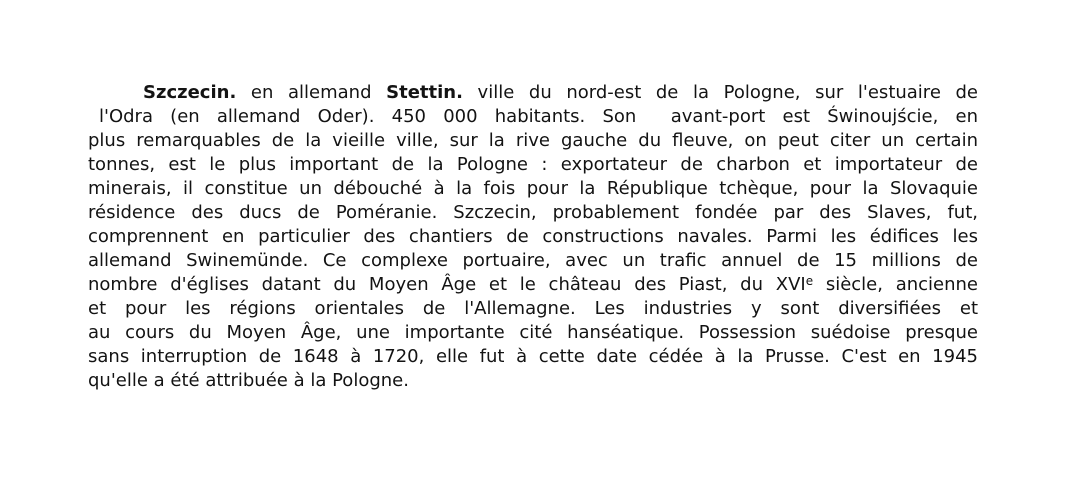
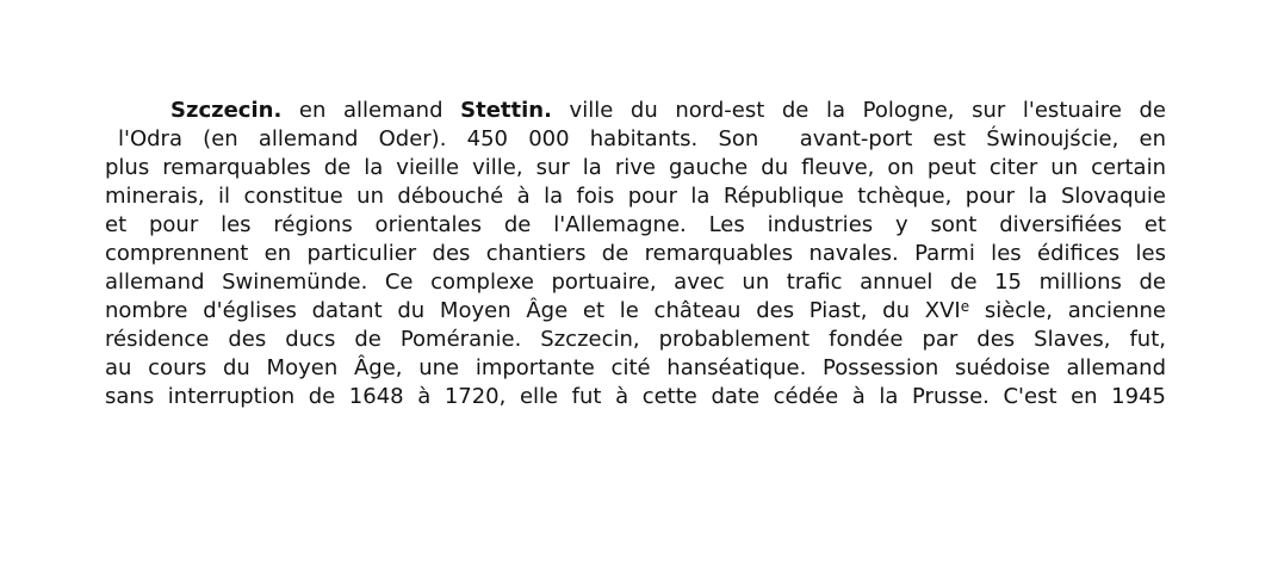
  Szczecin. en allemand Stettin. ville du nord-est de la Pologne, sur l'estuaire de
  l'Odra (en allemand Oder). 450 000 habitants. Son avant-port est Świnoujście, en
  plus remarquables de la vieille ville, sur la rive gauche du fleuve, on peut citer un certain
- tonnes, est le plus important de la Pologne : exportateur de charbon et importateur de
  minerais, il constitue un débouché à la fois pour la République tchèque, pour la Slovaquie
- résidence des ducs de Poméranie. Szczecin, probablement fondée par des Slaves, fut,
+ et pour les régions orientales de l'Allemagne. Les industries y sont diversifiées et
- comprennent en particulier des chantiers de constructions navales. Parmi les édifices les
+ comprennent en particulier des chantiers de remarquables navales. Parmi les édifices les
  allemand Swinemünde. Ce complexe portuaire, avec un trafic annuel de 15 millions de
  nombre d'églises datant du Moyen Âge et le château des Piast, du XVIe siècle, ancienne
- et pour les régions orientales de l'Allemagne. Les industries y sont diversifiées et
+ résidence des ducs de Poméranie. Szczecin, probablement fondée par des Slaves, fut,
- au cours du Moyen Âge, une importante cité hanséatique. Possession suédoise presque
+ au cours du Moyen Âge, une importante cité hanséatique. Possession suédoise allemand
  sans interruption de 1648 à 1720, elle fut à cette date cédée à la Prusse. C'est en 1945
- qu'elle a été attribuée à la Pologne.
